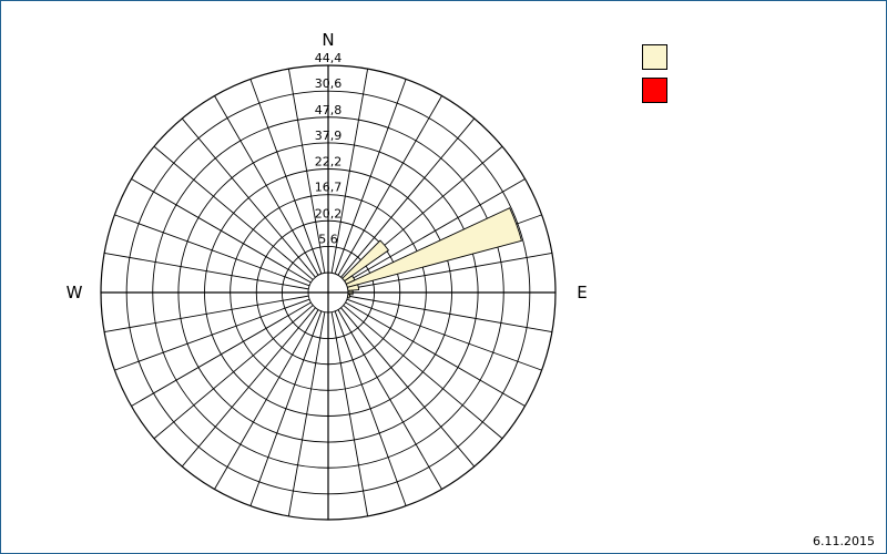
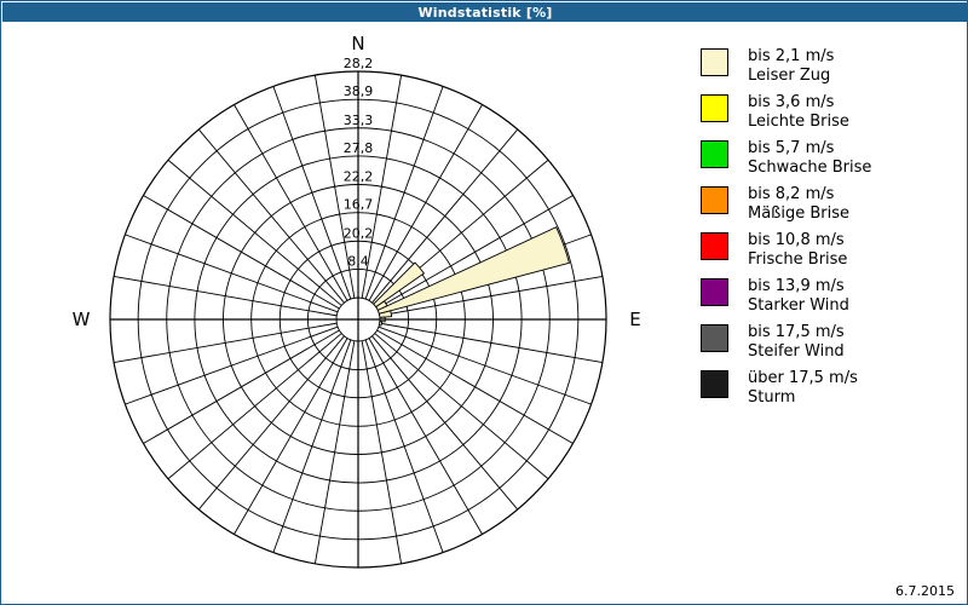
+ Windstatistik [%]
- 5,6
+ 8,4
  20,2
  16,7
  22,2
- 37,9
+ 27,8
- 47,8
+ 33,3
- 30,6
+ 38,9
- 44,4
+ 28,2
  N
  E
  W
+ bis 2,1 m/s
+ Leiser Zug
+ bis 3,6 m/s
+ Leichte Brise
+ bis 5,7 m/s
+ Schwache Brise
+ bis 8,2 m/s
+ Mäßige Brise
+ bis 10,8 m/s
+ Frische Brise
+ bis 13,9 m/s
+ Starker Wind
+ bis 17,5 m/s
+ Steifer Wind
+ über 17,5 m/s
+ Sturm
- 6.11.2015
+ 6.7.2015
